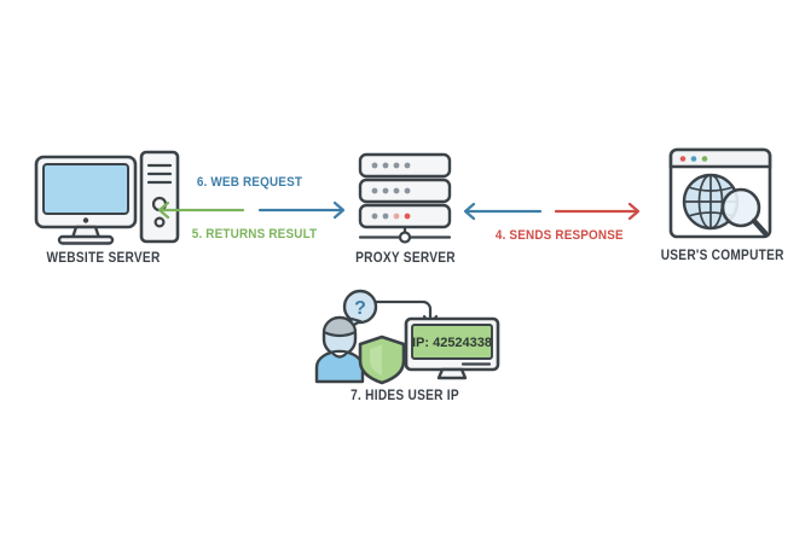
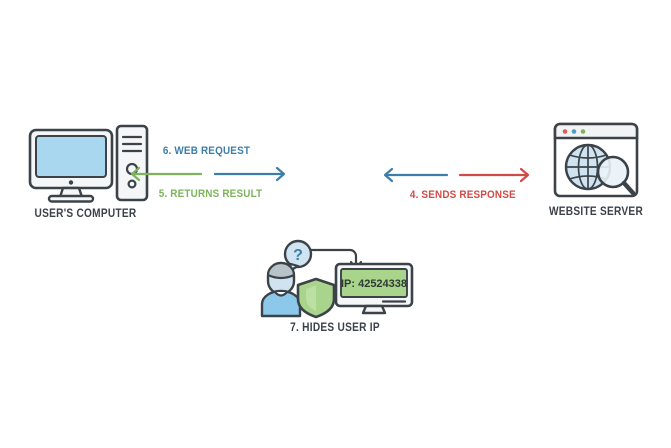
- WEBSITE SERVER
+ USER'S COMPUTER
- PROXY SERVER
- USER'S COMPUTER
+ WEBSITE SERVER
  6. WEB REQUEST
  5. RETURNS RESULT
  4. SENDS RESPONSE
  ?
  IP: 42524338
  7. HIDES USER IP
